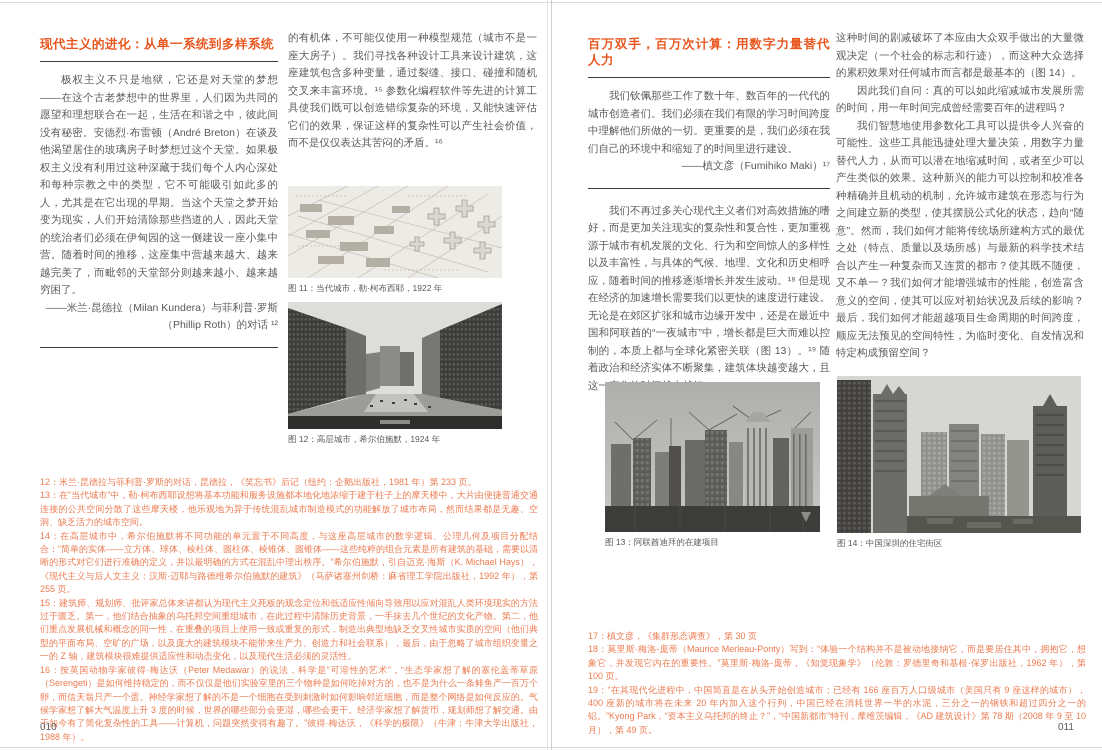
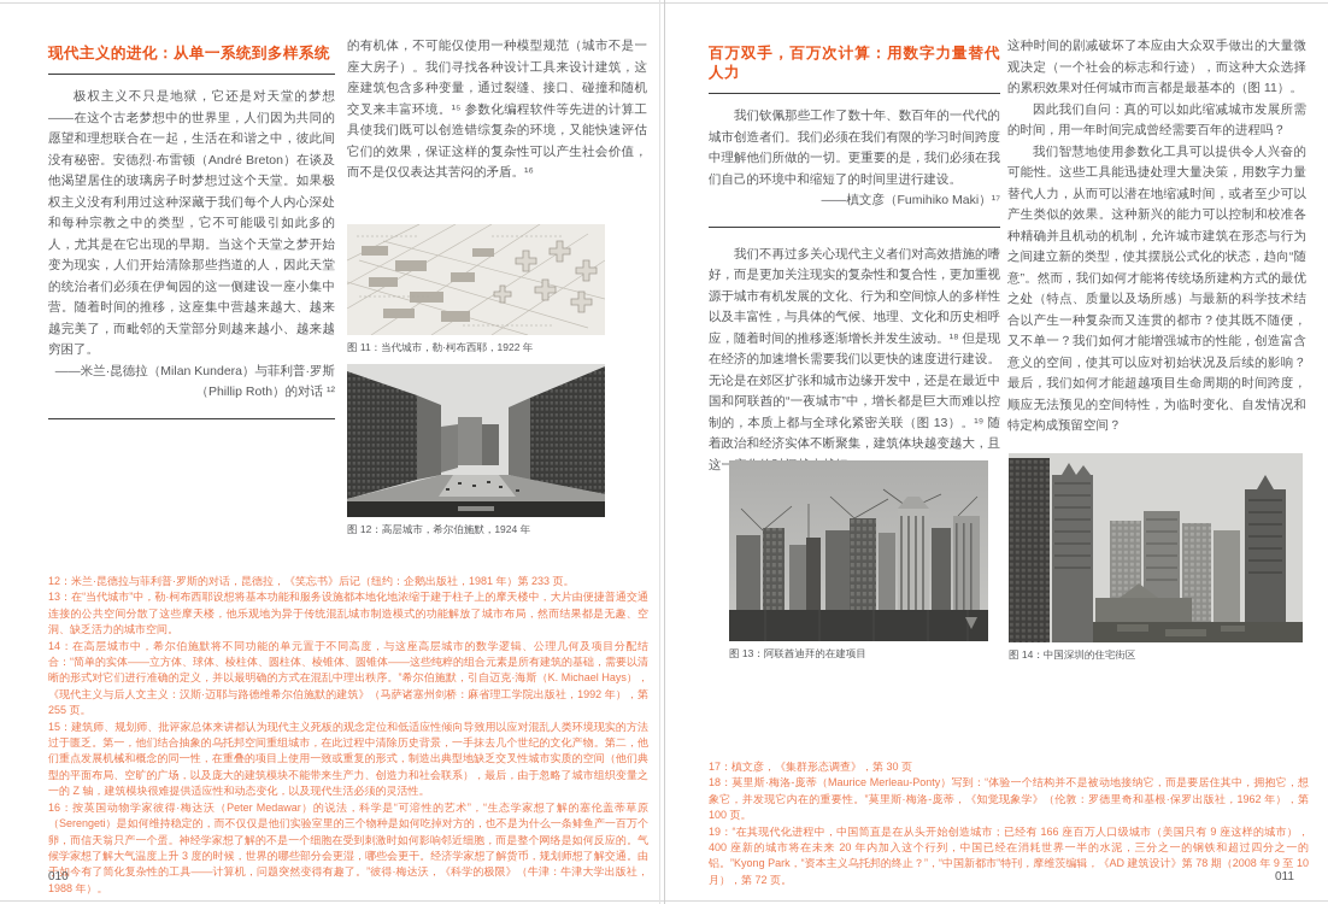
  现代主义的进化：从单一系统到多样系统
  极权主义不只是地狱，它还是对天堂的梦想——在这个古老梦想中的世界里，人们因为共同的愿望和理想联合在一起，生活在和谐之中，彼此间没有秘密。安德烈·布雷顿（André Breton）在谈及他渴望居住的玻璃房子时梦想过这个天堂。如果极权主义没有利用过这种深藏于我们每个人内心深处和每种宗教之中的类型，它不可能吸引如此多的人，尤其是在它出现的早期。当这个天堂之梦开始变为现实，人们开始清除那些挡道的人，因此天堂的统治者们必须在伊甸园的这一侧建设一座小集中营。随着时间的推移，这座集中营越来越大、越来越完美了，而毗邻的天堂部分则越来越小、越来越穷困了。
  ——米兰·昆德拉（Milan Kundera）与菲利普·罗斯（Phillip Roth）的对话 ¹²
  的有机体，不可能仅使用一种模型规范（城市不是一座大房子）。我们寻找各种设计工具来设计建筑，这座建筑包含多种变量，通过裂缝、接口、碰撞和随机交叉来丰富环境。¹⁵ 参数化编程软件等先进的计算工具使我们既可以创造错综复杂的环境，又能快速评估它们的效果，保证这样的复杂性可以产生社会价值，而不是仅仅表达其苦闷的矛盾。¹⁶
  图 11：当代城市，勒·柯布西耶，1922 年
  图 12：高层城市，希尔伯施默，1924 年
  12：米兰·昆德拉与菲利普·罗斯的对话，昆德拉，《笑忘书》后记（纽约：企鹅出版社，1981 年）第 233 页。
  13：在“当代城市”中，勒·柯布西耶设想将基本功能和服务设施都本地化地浓缩于建于柱子上的摩天楼中，大片由便捷普通交通连接的公共空间分散了这些摩天楼，他乐观地为异于传统混乱城市制造模式的功能解放了城市布局，然而结果都是无趣、空洞、缺乏活力的城市空间。
  14：在高层城市中，希尔伯施默将不同功能的单元置于不同高度，与这座高层城市的数学逻辑、公理几何及项目分配结合：“简单的实体——立方体、球体、棱柱体、圆柱体、棱锥体、圆锥体——这些纯粹的组合元素是所有建筑的基础，需要以清晰的形式对它们进行准确的定义，并以最明确的方式在混乱中理出秩序。”希尔伯施默，引自迈克·海斯（K. Michael Hays），《现代主义与后人文主义：汉斯·迈耶与路德维希尔伯施默的建筑》（马萨诸塞州剑桥：麻省理工学院出版社，1992 年），第 255 页。
  15：建筑师、规划师、批评家总体来讲都认为现代主义死板的观念定位和低适应性倾向导致用以应对混乱人类环境现实的方法过于匮乏。第一，他们结合抽象的乌托邦空间重组城市，在此过程中清除历史背景，一手抹去几个世纪的文化产物。第二，他们重点发展机械和概念的同一性，在重叠的项目上使用一致或重复的形式，制造出典型地缺乏交叉性城市实质的空间（他们典型的平面布局、空旷的广场，以及庞大的建筑模块不能带来生产力、创造力和社会联系），最后，由于忽略了城市组织变量之一的 Z 轴，建筑模块很难提供适应性和动态变化，以及现代生活必须的灵活性。
  16：按英国动物学家彼得·梅达沃（Peter Medawar）的说法，科学是“可溶性的艺术”，“生态学家想了解的塞伦盖蒂草原（Serengeti）是如何维持稳定的，而不仅仅是他们实验室里的三个物种是如何吃掉对方的，也不是为什么一条鲱鱼产一百万个卵，而信天翁只产一个蛋。神经学家想了解的不是一个细胞在受到刺激时如何影响邻近细胞，而是整个网络是如何反应的。气候学家想了解大气温度上升 3 度的时候，世界的哪些部分会更湿，哪些会更干。经济学家想了解货币，规划师想了解交通。由于如今有了简化复杂性的工具——计算机，问题突然变得有趣了。”彼得·梅达沃，《科学的极限》（牛津：牛津大学出版社，1988 年）。
  010
  百万双手，百万次计算：用数字力量替代人力
  我们钦佩那些工作了数十年、数百年的一代代的城市创造者们。我们必须在我们有限的学习时间跨度中理解他们所做的一切。更重要的是，我们必须在我们自己的环境中和缩短了的时间里进行建设。
  ——槙文彦（Fumihiko Maki）¹⁷
  我们不再过多关心现代主义者们对高效措施的嗜好，而是更加关注现实的复杂性和复合性，更加重视源于城市有机发展的文化、行为和空间惊人的多样性以及丰富性，与具体的气候、地理、文化和历史相呼应，随着时间的推移逐渐增长并发生波动。¹⁸ 但是现在经济的加速增长需要我们以更快的速度进行建设。无论是在郊区扩张和城市边缘开发中，还是在最近中国和阿联酋的“一夜城市”中，增长都是巨大而难以控制的，本质上都与全球化紧密关联（图 13）。¹⁹ 随着政治和经济实体不断聚集，建筑体块越变越大，且这一
- 这种时间的剧减破坏了本应由大众双手做出的大量微观决定（一个社会的标志和行迹），而这种大众选择的累积效果对任何城市而言都是最基本的（图 14）。
+ 这种时间的剧减破坏了本应由大众双手做出的大量微观决定（一个社会的标志和行迹），而这种大众选择的累积效果对任何城市而言都是最基本的（图 11）。
  因此我们自问：真的可以如此缩减城市发展所需的时间，用一年时间完成曾经需要百年的进程吗？
  我们智慧地使用参数化工具可以提供令人兴奋的可能性。这些工具能迅捷处理大量决策，用数字力量替代人力，从而可以潜在地缩减时间，或者至少可以产生类似的效果。这种新兴的能力可以控制和校准各种精确并且机动的机制，允许城市建筑在形态与行为之间建立新的类型，使其摆脱公式化的状态，趋向“随意”。然而，我们如何才能将传统场所建构方式的最优之处（特点、质量以及场所感）与最新的科学技术结合以产生一种复杂而又连贯的都市？使其既不随便，又不单一？我们如何才能增强城市的性能，创造富含意义的空间，使其可以应对初始状况及后续的影响？最后，我们如何才能超越项目生命周期的时间跨度，顺应无法预见的空间特性，为临时变化、自发情况和特定构成预留空间？
  图 13：阿联酋迪拜的在建项目
  图 14：中国深圳的住宅街区
  17：槙文彦，《集群形态调查》，第 30 页
  18：莫里斯·梅洛-庞蒂（Maurice Merleau-Ponty）写到：“体验一个结构并不是被动地接纳它，而是要居住其中，拥抱它，想象它，并发现它内在的重要性。”莫里斯·梅洛-庞蒂，《知觉现象学》（伦敦：罗德里奇和基根·保罗出版社，1962 年），第 100 页。
- 19：“在其现代化进程中，中国简直是在从头开始创造城市；已经有 166 座百万人口级城市（美国只有 9 座这样的城市），400 座新的城市将在未来 20 年内加入这个行列，中国已经在消耗世界一半的水泥，三分之一的钢铁和超过四分之一的铝。”Kyong Park，“资本主义乌托邦的终止？”，“中国新都市”特刊，摩维茨编辑，《AD 建筑设计》第 78 期（2008 年 9 至 10 月），第 49 页。
+ 19：“在其现代化进程中，中国简直是在从头开始创造城市；已经有 166 座百万人口级城市（美国只有 9 座这样的城市），400 座新的城市将在未来 20 年内加入这个行列，中国已经在消耗世界一半的水泥，三分之一的钢铁和超过四分之一的铝。”Kyong Park，“资本主义乌托邦的终止？”，“中国新都市”特刊，摩维茨编辑，《AD 建筑设计》第 78 期（2008 年 9 至 10 月），第 72 页。
  011
